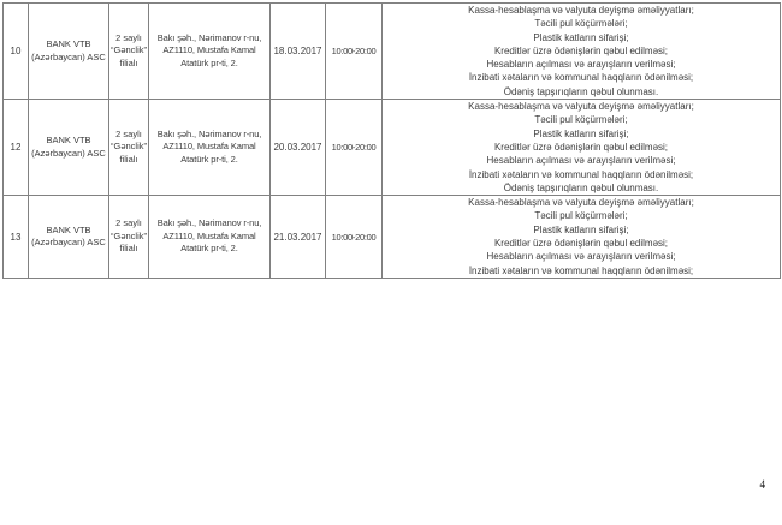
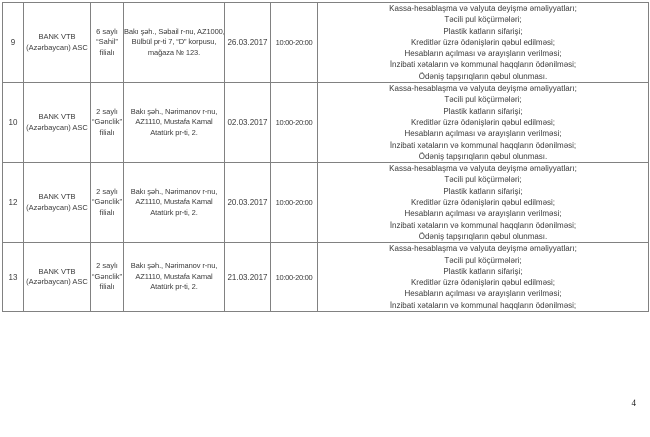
+ 9	BANK VTB (Azərbaycan) ASC	6 saylı “Sahil” filialı	Bakı şəh., Səbail r-nu, AZ1000, Bülbül pr-ti 7, “D” korpusu, mağaza № 123.	26.03.2017	10:00-20:00	Kassa-hesablaşma və valyuta deyişmə əməliyyatları; Təcili pul köçürmələri; Plastik katların sifarişi; Kreditlər üzrə ödənişlərin qəbul edilməsi; Hesabların açılması və arayışların verilməsi; İnzibati xətaların və kommunal haqqların ödənilməsi; Ödəniş tapşırıqların qəbul olunması.
- 10	BANK VTB (Azərbaycan) ASC	2 saylı “Gənclik” filialı	Bakı şəh., Nərimanov r-nu, AZ1110, Mustafa Kamal Atatürk pr-ti, 2.	18.03.2017	10:00-20:00	Kassa-hesablaşma və valyuta deyişmə əməliyyatları; Təcili pul köçürmələri; Plastik katların sifarişi; Kreditlər üzrə ödənişlərin qəbul edilməsi; Hesabların açılması və arayışların verilməsi; İnzibati xətaların və kommunal haqqların ödənilməsi; Ödəniş tapşırıqların qəbul olunması.
+ 10	BANK VTB (Azərbaycan) ASC	2 saylı “Gənclik” filialı	Bakı şəh., Nərimanov r-nu, AZ1110, Mustafa Kamal Atatürk pr-ti, 2.	02.03.2017	10:00-20:00	Kassa-hesablaşma və valyuta deyişmə əməliyyatları; Təcili pul köçürmələri; Plastik katların sifarişi; Kreditlər üzrə ödənişlərin qəbul edilməsi; Hesabların açılması və arayışların verilməsi; İnzibati xətaların və kommunal haqqların ödənilməsi; Ödəniş tapşırıqların qəbul olunması.
  12	BANK VTB (Azərbaycan) ASC	2 saylı “Gənclik” filialı	Bakı şəh., Nərimanov r-nu, AZ1110, Mustafa Kamal Atatürk pr-ti, 2.	20.03.2017	10:00-20:00	Kassa-hesablaşma və valyuta deyişmə əməliyyatları; Təcili pul köçürmələri; Plastik katların sifarişi; Kreditlər üzrə ödənişlərin qəbul edilməsi; Hesabların açılması və arayışların verilməsi; İnzibati xətaların və kommunal haqqların ödənilməsi; Ödəniş tapşırıqların qəbul olunması.
  13	BANK VTB (Azərbaycan) ASC	2 saylı “Gənclik” filialı	Bakı şəh., Nərimanov r-nu, AZ1110, Mustafa Kamal Atatürk pr-ti, 2.	21.03.2017	10:00-20:00	Kassa-hesablaşma və valyuta deyişmə əməliyyatları; Təcili pul köçürmələri; Plastik katların sifarişi; Kreditlər üzrə ödənişlərin qəbul edilməsi; Hesabların açılması və arayışların verilməsi; İnzibati xətaların və kommunal haqqların ödənilməsi;
  4
